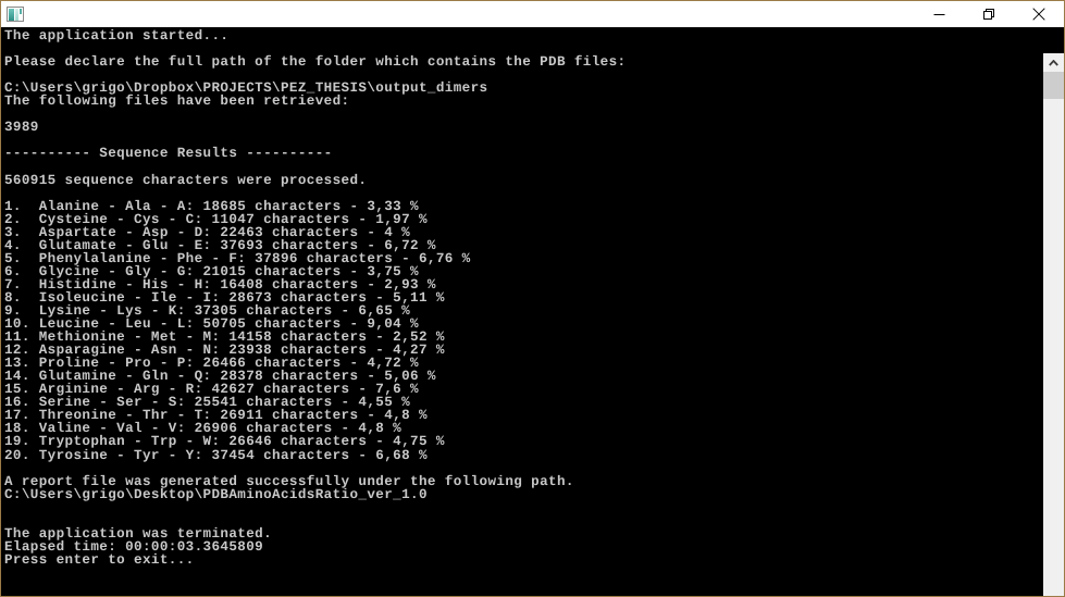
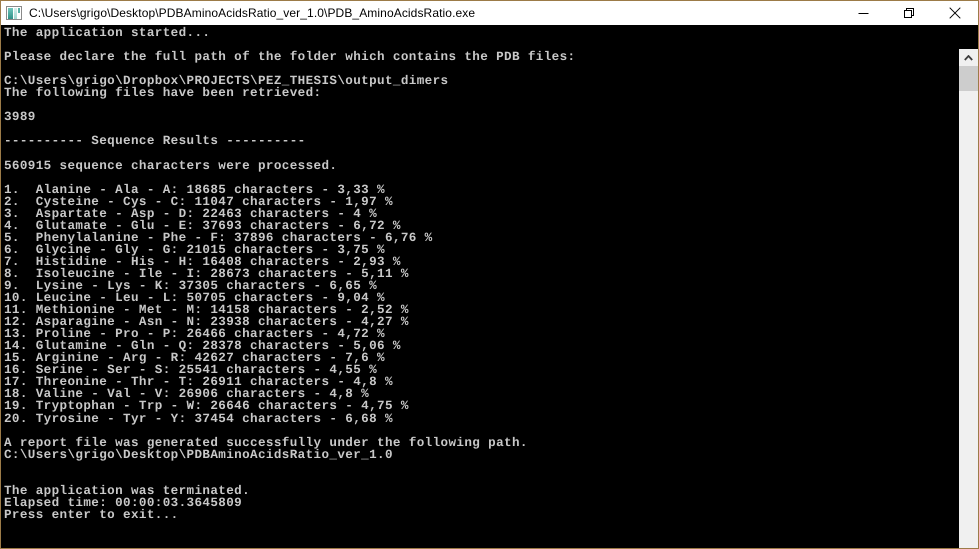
+ C:\Users\grigo\Desktop\PDBAminoAcidsRatio_ver_1.0\PDB_AminoAcidsRatio.exe
  The application started...
  Please declare the full path of the folder which contains the PDB files:
  C:\Users\grigo\Dropbox\PROJECTS\PEZ_THESIS\output_dimers
  The following files have been retrieved:
  3989
  ---------- Sequence Results ----------
  560915 sequence characters were processed.
  1. Alanine - Ala - A: 18685 characters - 3,33 %
  2. Cysteine - Cys - C: 11047 characters - 1,97 %
  3. Aspartate - Asp - D: 22463 characters - 4 %
  4. Glutamate - Glu - E: 37693 characters - 6,72 %
  5. Phenylalanine - Phe - F: 37896 characters - 6,76 %
  6. Glycine - Gly - G: 21015 characters - 3,75 %
  7. Histidine - His - H: 16408 characters - 2,93 %
  8. Isoleucine - Ile - I: 28673 characters - 5,11 %
  9. Lysine - Lys - K: 37305 characters - 6,65 %
  10. Leucine - Leu - L: 50705 characters - 9,04 %
  11. Methionine - Met - M: 14158 characters - 2,52 %
  12. Asparagine - Asn - N: 23938 characters - 4,27 %
  13. Proline - Pro - P: 26466 characters - 4,72 %
  14. Glutamine - Gln - Q: 28378 characters - 5,06 %
  15. Arginine - Arg - R: 42627 characters - 7,6 %
  16. Serine - Ser - S: 25541 characters - 4,55 %
  17. Threonine - Thr - T: 26911 characters - 4,8 %
  18. Valine - Val - V: 26906 characters - 4,8 %
  19. Tryptophan - Trp - W: 26646 characters - 4,75 %
  20. Tyrosine - Tyr - Y: 37454 characters - 6,68 %
  A report file was generated successfully under the following path.
  C:\Users\grigo\Desktop\PDBAminoAcidsRatio_ver_1.0
  The application was terminated.
  Elapsed time: 00:00:03.3645809
  Press enter to exit...
